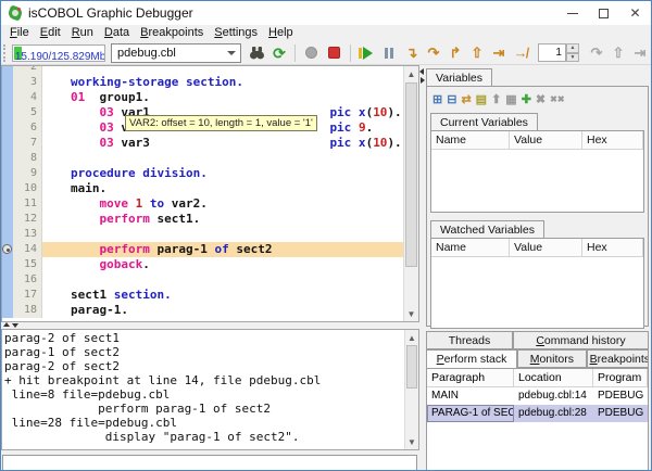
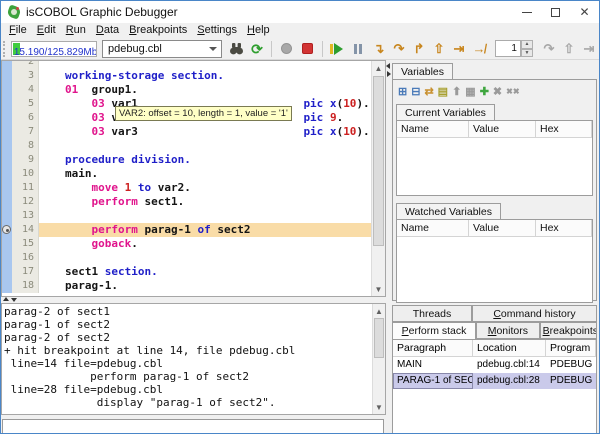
  isCOBOL Graphic Debugger
  ✕
  File
  Edit
  Run
  Data
  Breakpoints
  Settings
  Help
  15.190/125.829Mb
  pdebug.cbl
  ⟳
  ↴
  ↷
  ↱
  ⇧
  ⇥
  ↛
  1
  ↷
  ⇧
  ⇥
  2
  3
  working-storage section.
  4
  01 group1.
  5
  03 var1 pic x(10).
  6
  7
  03 var3 pic x(10).
  8
  9
  procedure division.
  10
  main.
  11
  move 1 to var2.
  12
  perform sect1.
  13
  14
  perform parag-1 of sect2
  15
  goback.
  16
  17
  sect1 section.
  18
  parag-1.
  ▲
  ▼
  VAR2: offset = 10, length = 1, value = '1'
  parag-2 of sect1
  parag-1 of sect2
  parag-2 of sect2
  + hit breakpoint at line 14, file pdebug.cbl
- line=8 file=pdebug.cbl
+ line=14 file=pdebug.cbl
  perform parag-1 of sect2
  line=28 file=pdebug.cbl
  display "parag-1 of sect2".
  ▲
  ▼
  Variables
  ⊞
  ⊟
  ⇄
  ▤
  ⬆
  ▦
  ✚
  ✖
  ✖✖
  Current Variables
  Name
  Value
  Hex
  Watched Variables
  Name
  Value
  Hex
  Threads
  Command history
  Perform stack
  Monitors
  Breakpoints
  Paragraph
  Location
  Program
  MAIN
  pdebug.cbl:14
  PDEBUG
  PARAG-1 of SEC
  pdebug.cbl:28
  PDEBUG
